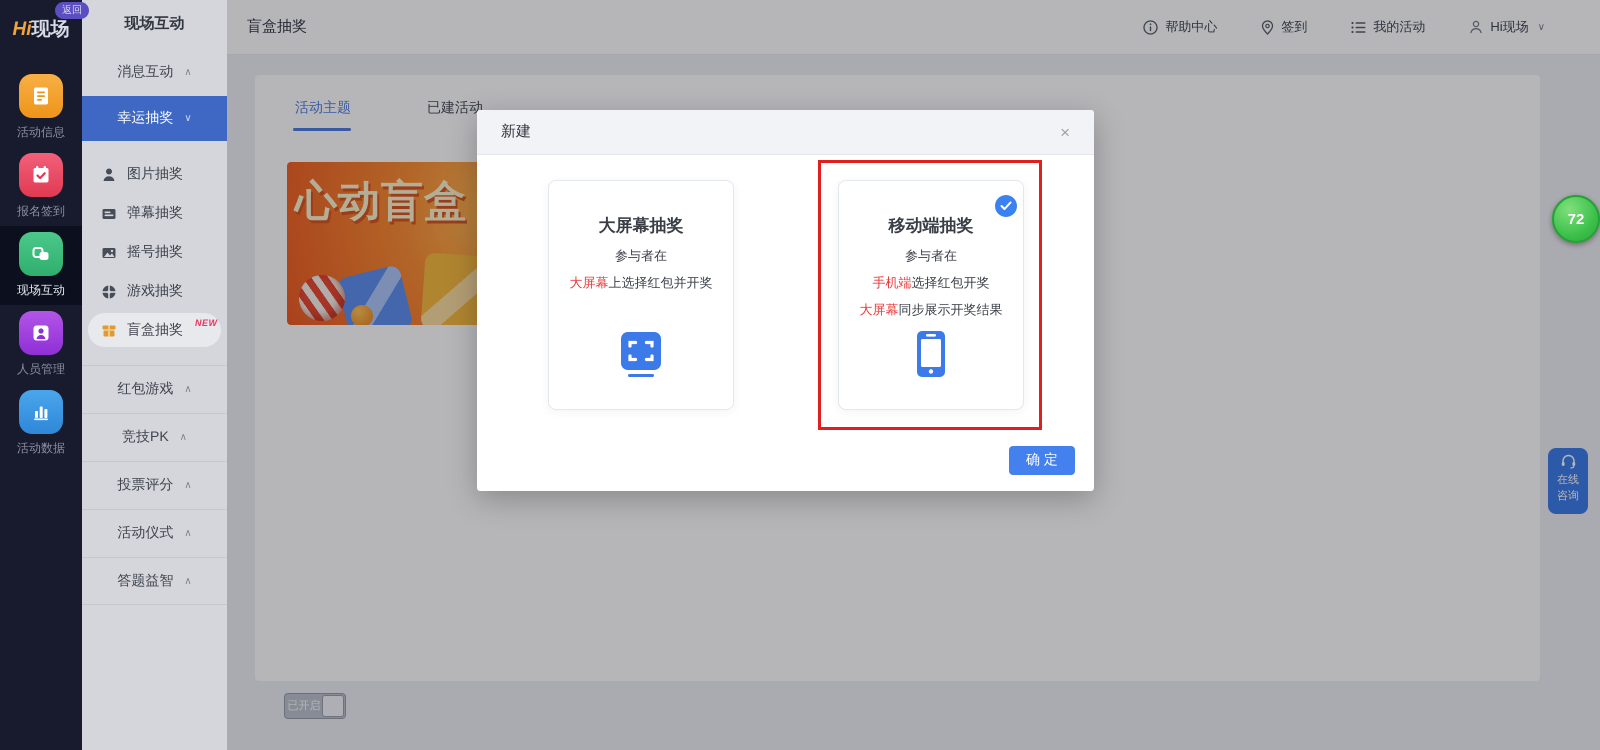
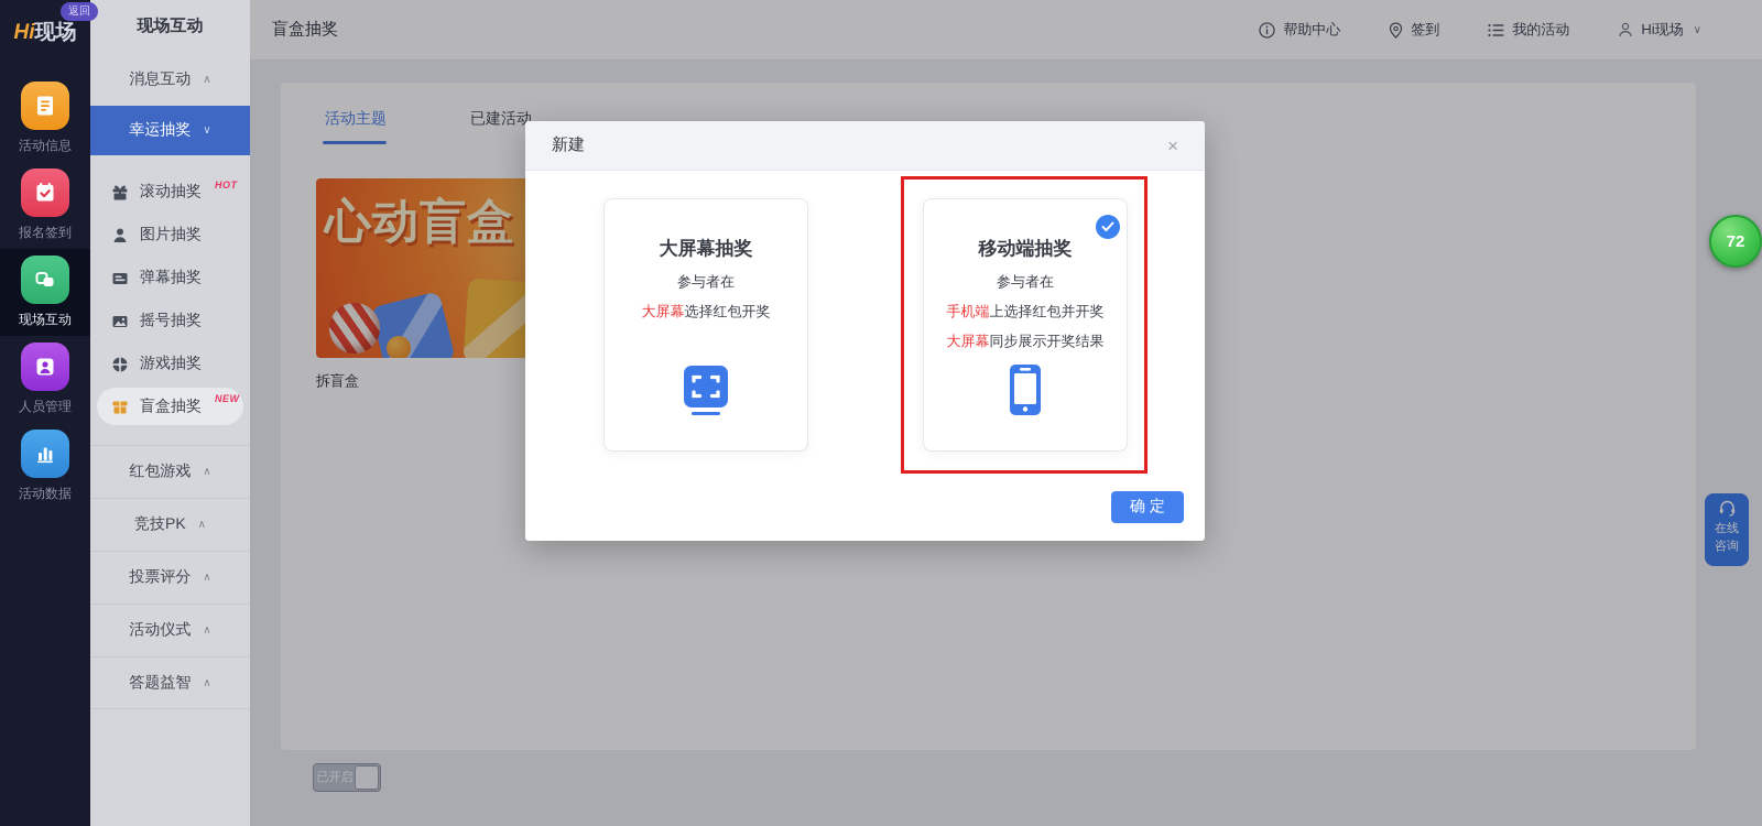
  Hi现场
  活动信息
  报名签到
  现场互动
  人员管理
  活动数据
  返回
  现场互动
  消息互动
  ∧
  幸运抽奖
  ∨
+ 滚动抽奖
+ HOT
  图片抽奖
  弹幕抽奖
  摇号抽奖
  游戏抽奖
  盲盒抽奖
  NEW
  红包游戏
  ∧
  竞技PK
  ∧
  投票评分
  ∧
  活动仪式
  ∧
  答题益智
  ∧
  盲盒抽奖
  帮助中心
  签到
  我的活动
  Hi现场
  ∨
  活动主题
  已建活动
  心动盲盒
+ 拆盲盒
  已开启
  在线
  咨询
  72
  新建
  ×
  大屏幕抽奖
  参与者在
- 大屏幕上选择红包并开奖
+ 大屏幕选择红包开奖
  移动端抽奖
  参与者在
- 手机端选择红包开奖
+ 手机端上选择红包并开奖
  大屏幕同步展示开奖结果
  确 定
